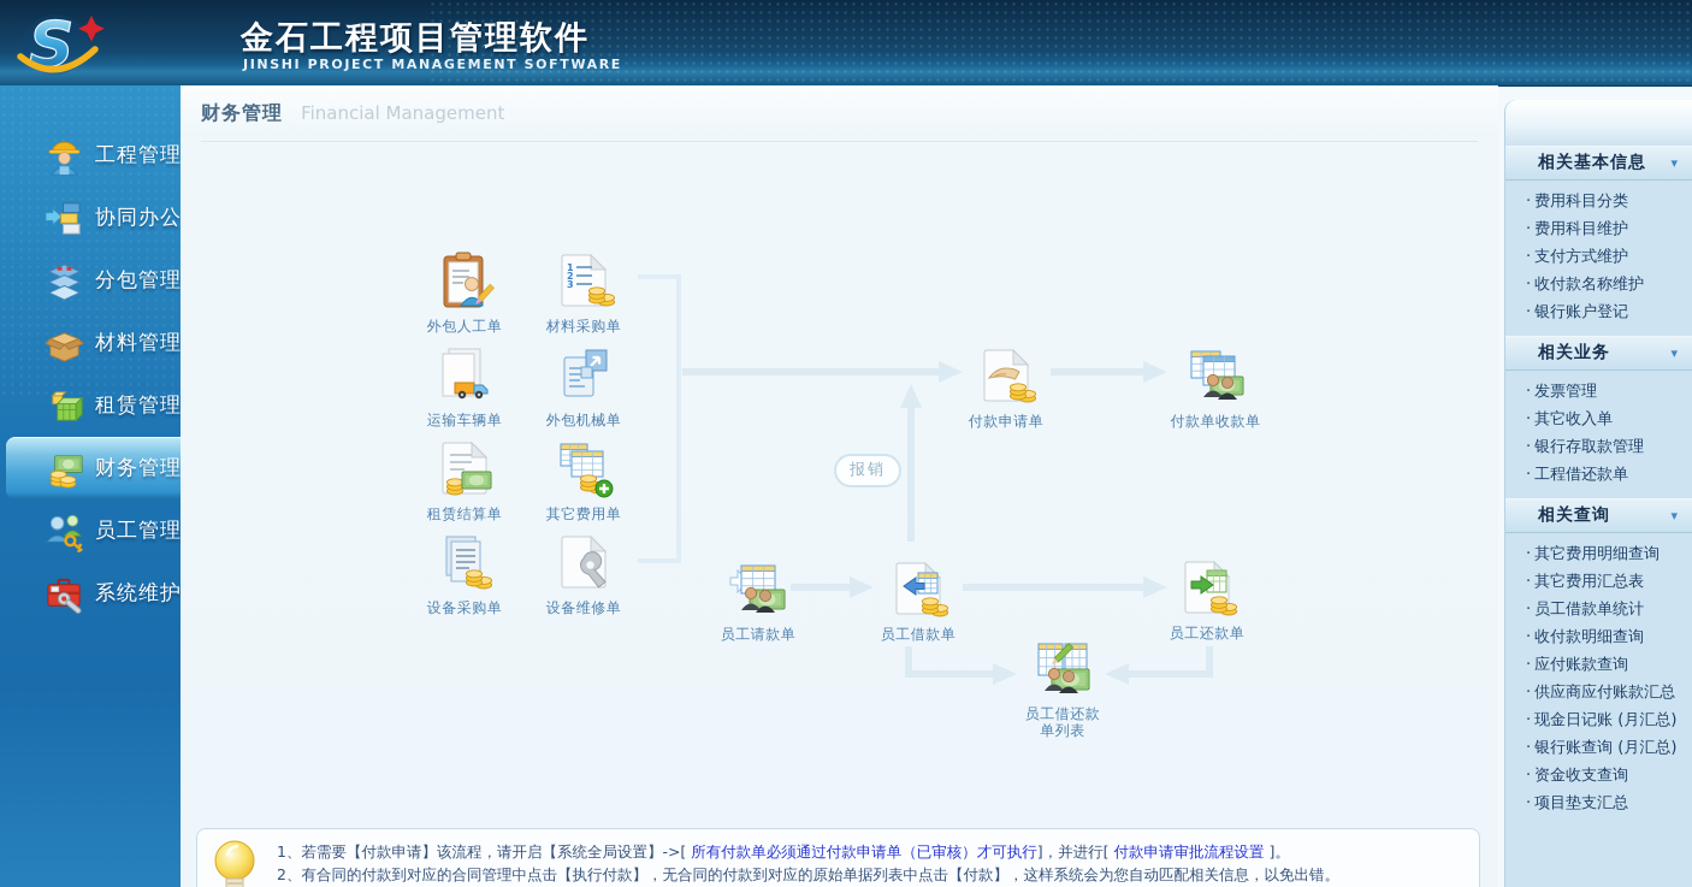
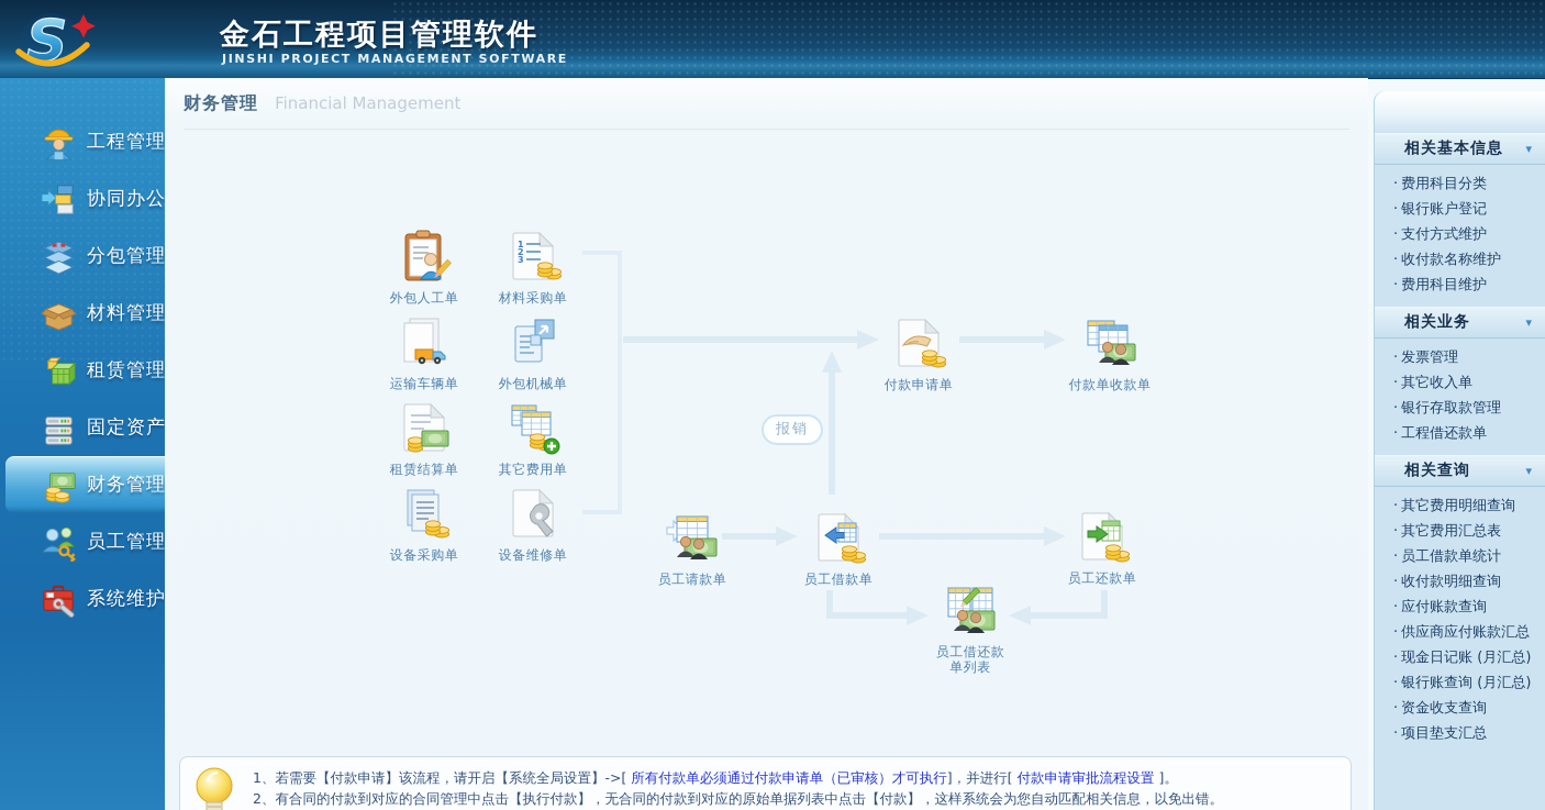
  S
  金石工程项目管理软件
  JINSHI PROJECT MANAGEMENT SOFTWARE
  工程管理
  协同办公
  分包管理
  材料管理
  租赁管理
+ 固定资产
  财务管理
  员工管理
  系统维护
  财务管理 Financial Management
  外包人工单
  1
  2
  3
  材料采购单
  运输车辆单
  外包机械单
  租赁结算单
  其它费用单
  设备采购单
  设备维修单
  付款申请单
  付款单收款单
  员工请款单
  员工借款单
  员工还款单
  员工借还款单列表
  报销
  1、若需要【付款申请】该流程，请开启【系统全局设置】->[ 所有付款单必须通过付款申请单（已审核）才可执行]，并进行[ 付款申请审批流程设置 ]。
  2、有合同的付款到对应的合同管理中点击【执行付款】，无合同的付款到对应的原始单据列表中点击【付款】，这样系统会为您自动匹配相关信息，以免出错。
  相关基本信息
  ▾
  · 费用科目分类
- · 费用科目维护
+ · 银行账户登记
  · 支付方式维护
  · 收付款名称维护
- · 银行账户登记
+ · 费用科目维护
  相关业务
  ▾
  · 发票管理
  · 其它收入单
  · 银行存取款管理
  · 工程借还款单
  相关查询
  ▾
  · 其它费用明细查询
  · 其它费用汇总表
  · 员工借款单统计
  · 收付款明细查询
  · 应付账款查询
  · 供应商应付账款汇总
  · 现金日记账 (月汇总)
  · 银行账查询 (月汇总)
  · 资金收支查询
  · 项目垫支汇总
